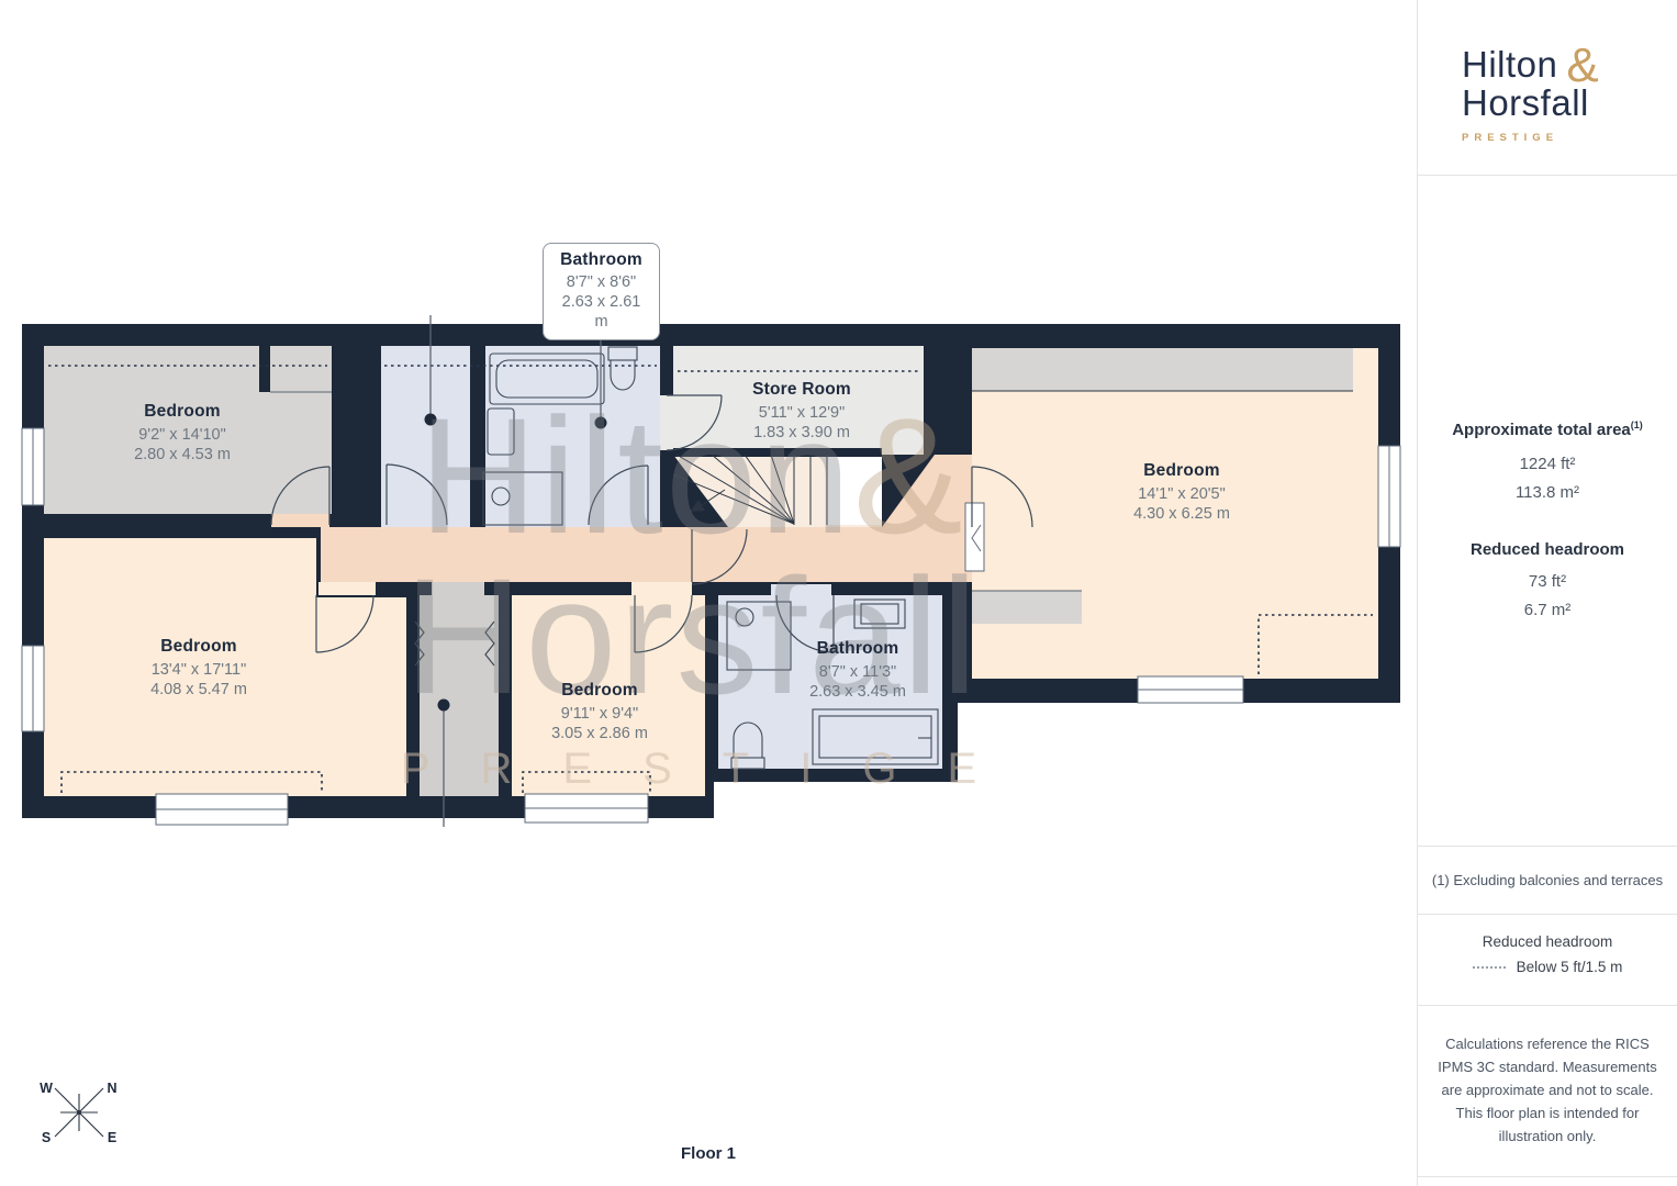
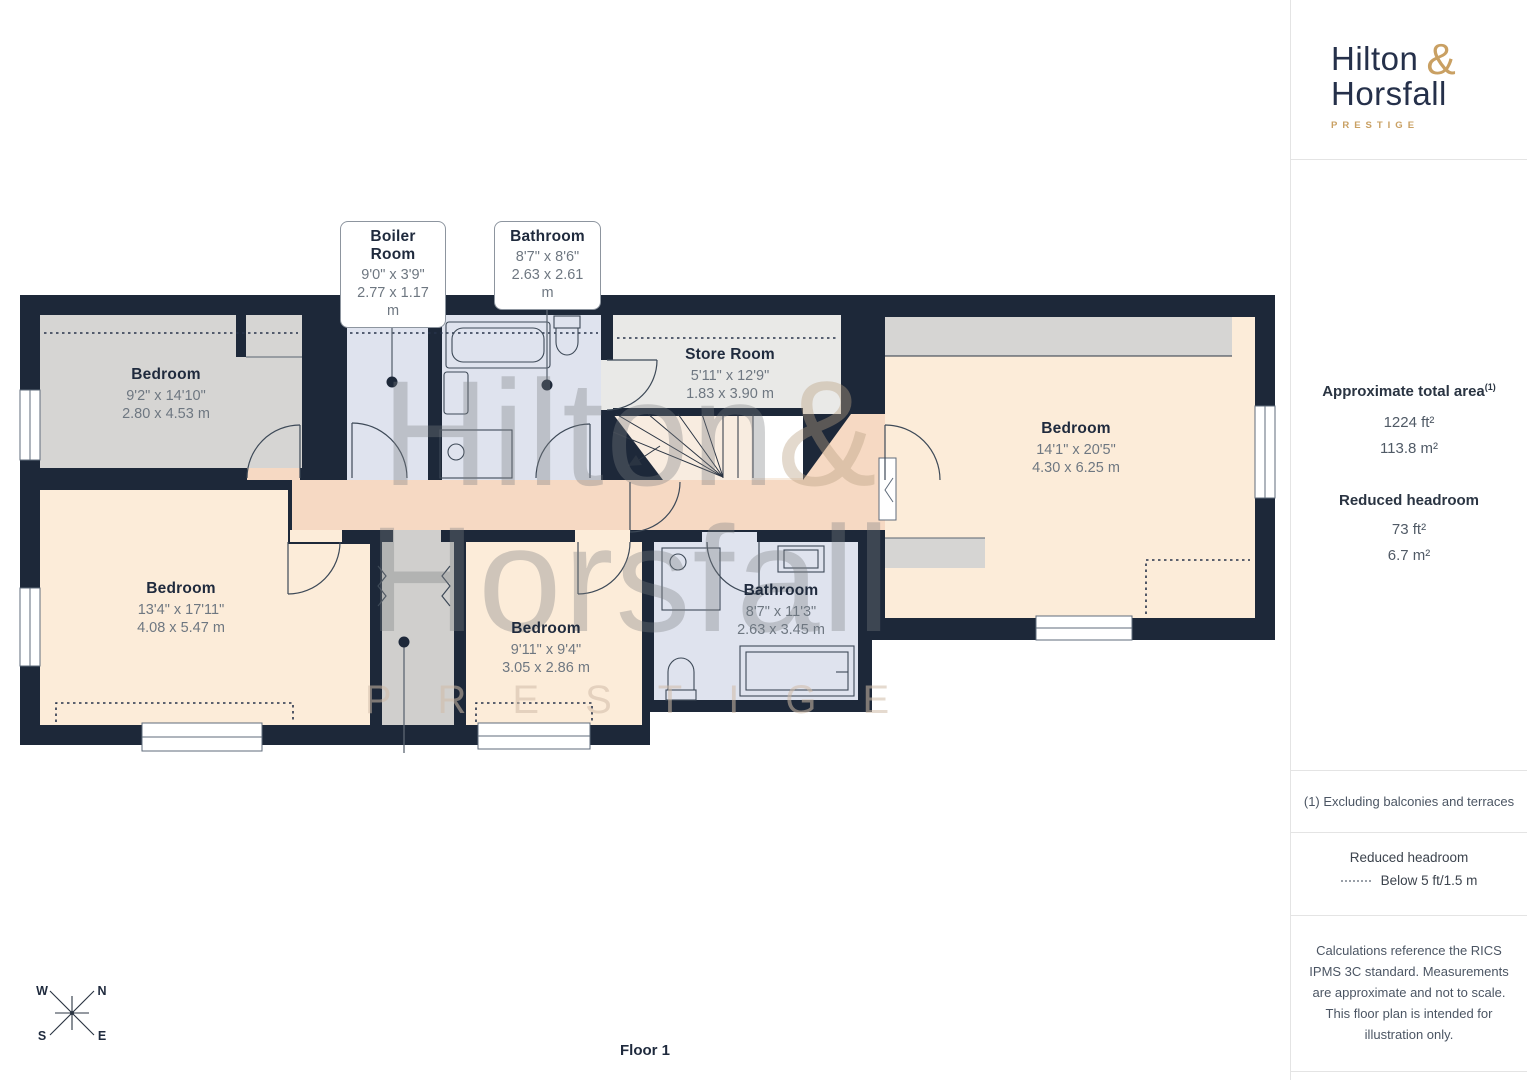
  W
  N
  S
  E
  Hilton&
  Horsfall
  PRESTIGE
  Bedroom
  9'2" x 14'10"
  2.80 x 4.53 m
  Bedroom
  13'4" x 17'11"
  4.08 x 5.47 m
  Bedroom
  9'11" x 9'4"
  3.05 x 2.86 m
  Bedroom
  14'1" x 20'5"
  4.30 x 6.25 m
  Store Room
  5'11" x 12'9"
  1.83 x 3.90 m
  Bathroom
  8'7" x 11'3"
  2.63 x 3.45 m
+ Boiler Room
+ 9'0" x 3'9"
+ 2.77 x 1.17 m
  Bathroom
  8'7" x 8'6"
  2.63 x 2.61 m
  Floor 1
  Hilton &
  Horsfall
  PRESTIGE
  Approximate total area(1)
  1224 ft²
  113.8 m²
  Reduced headroom
  73 ft²
  6.7 m²
  (1) Excluding balconies and terraces
  Reduced headroom
  Below 5 ft/1.5 m
  Calculations reference the RICS IPMS 3C standard. Measurements are approximate and not to scale. This floor plan is intended for illustration only.
